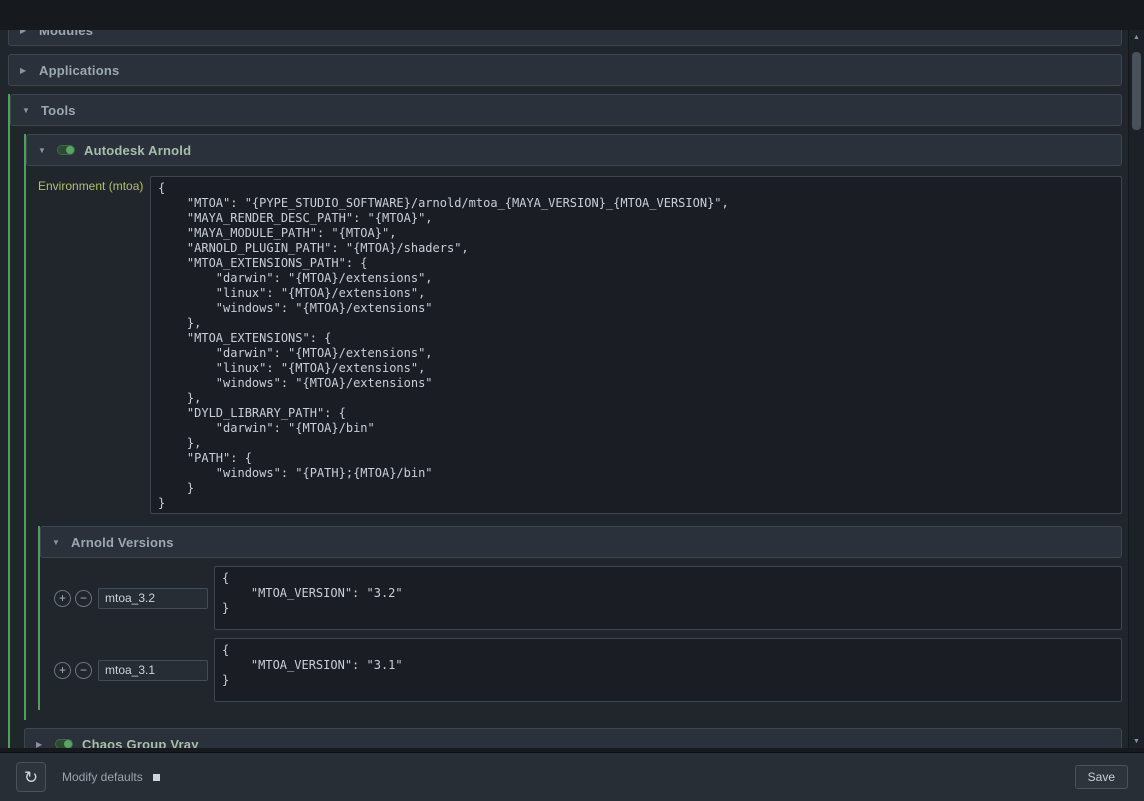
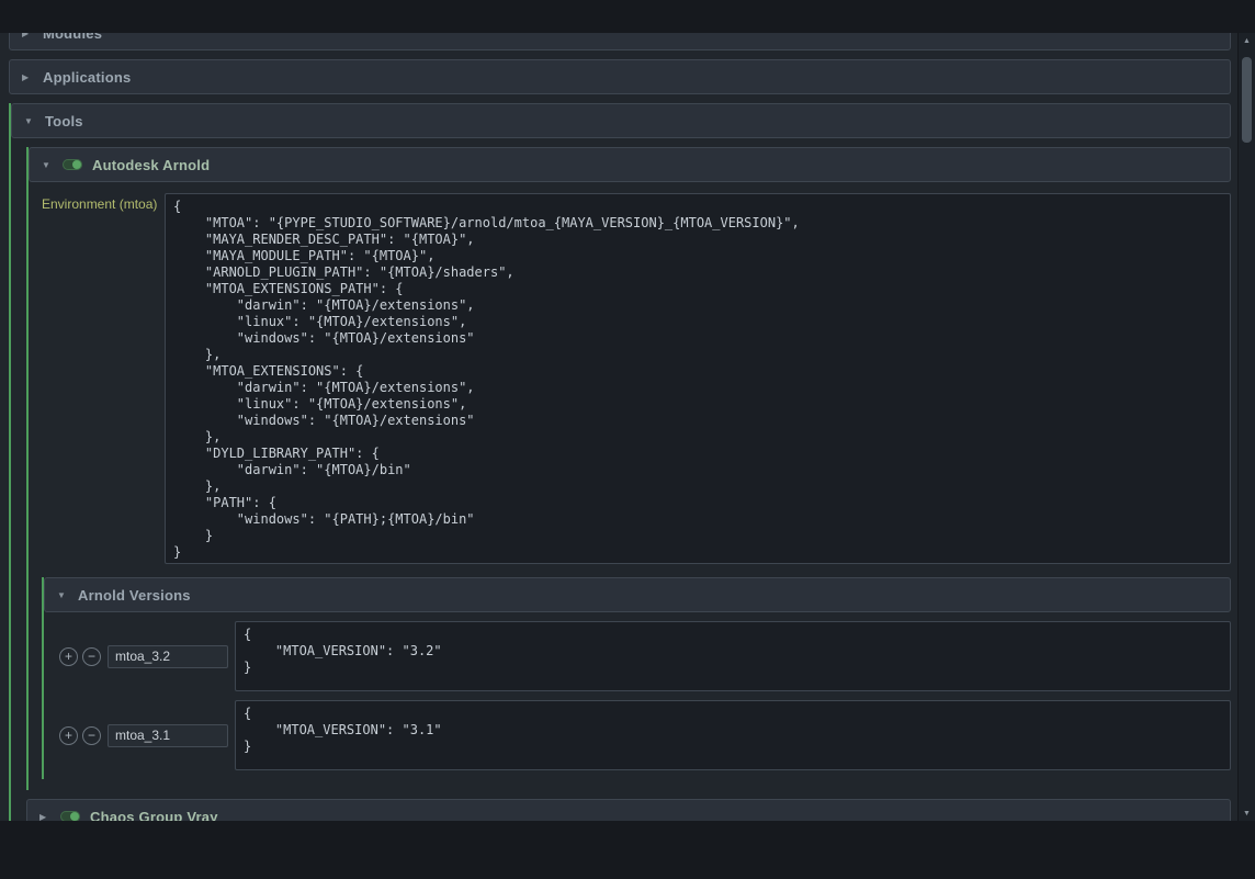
  ▶
  Modules
  ▶
  Applications
  ▼
  Tools
  ▼
  Autodesk Arnold
  Environment (mtoa)
  {
  "MTOA": "{PYPE_STUDIO_SOFTWARE}/arnold/mtoa_{MAYA_VERSION}_{MTOA_VERSION}",
  "MAYA_RENDER_DESC_PATH": "{MTOA}",
  "MAYA_MODULE_PATH": "{MTOA}",
  "ARNOLD_PLUGIN_PATH": "{MTOA}/shaders",
  "MTOA_EXTENSIONS_PATH": {
  "darwin": "{MTOA}/extensions",
  "linux": "{MTOA}/extensions",
  "windows": "{MTOA}/extensions"
  },
  "MTOA_EXTENSIONS": {
  "darwin": "{MTOA}/extensions",
  "linux": "{MTOA}/extensions",
  "windows": "{MTOA}/extensions"
  },
  "DYLD_LIBRARY_PATH": {
  "darwin": "{MTOA}/bin"
  },
  "PATH": {
  "windows": "{PATH};{MTOA}/bin"
  }
  }
  ▼
  Arnold Versions
  +
  −
  mtoa_3.2
  {
  "MTOA_VERSION": "3.2"
  }
  +
  −
  mtoa_3.1
  {
  "MTOA_VERSION": "3.1"
  }
  ▶
  Chaos Group Vray
- ↻
- Modify defaults
- Save
